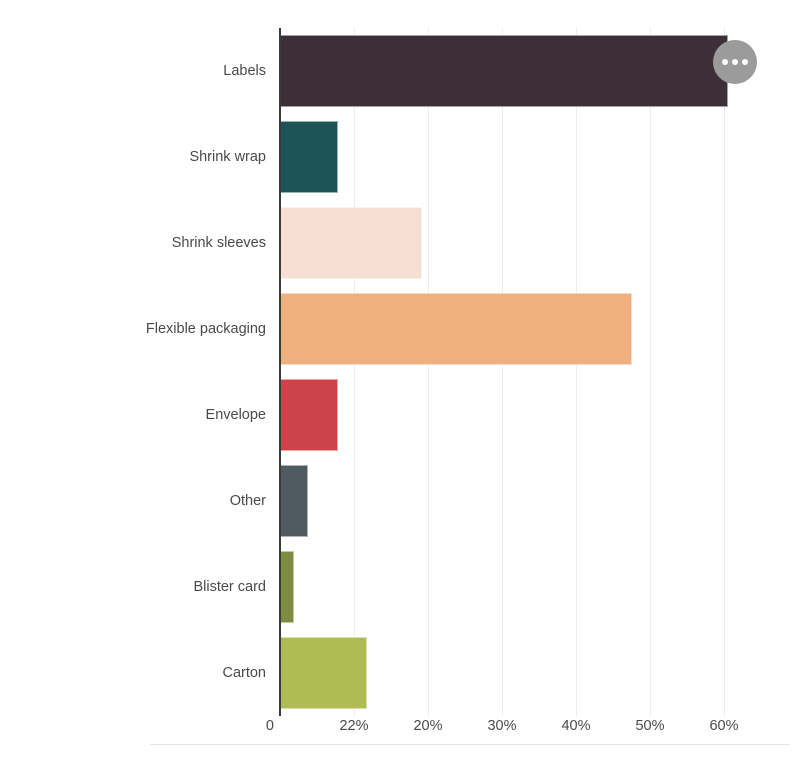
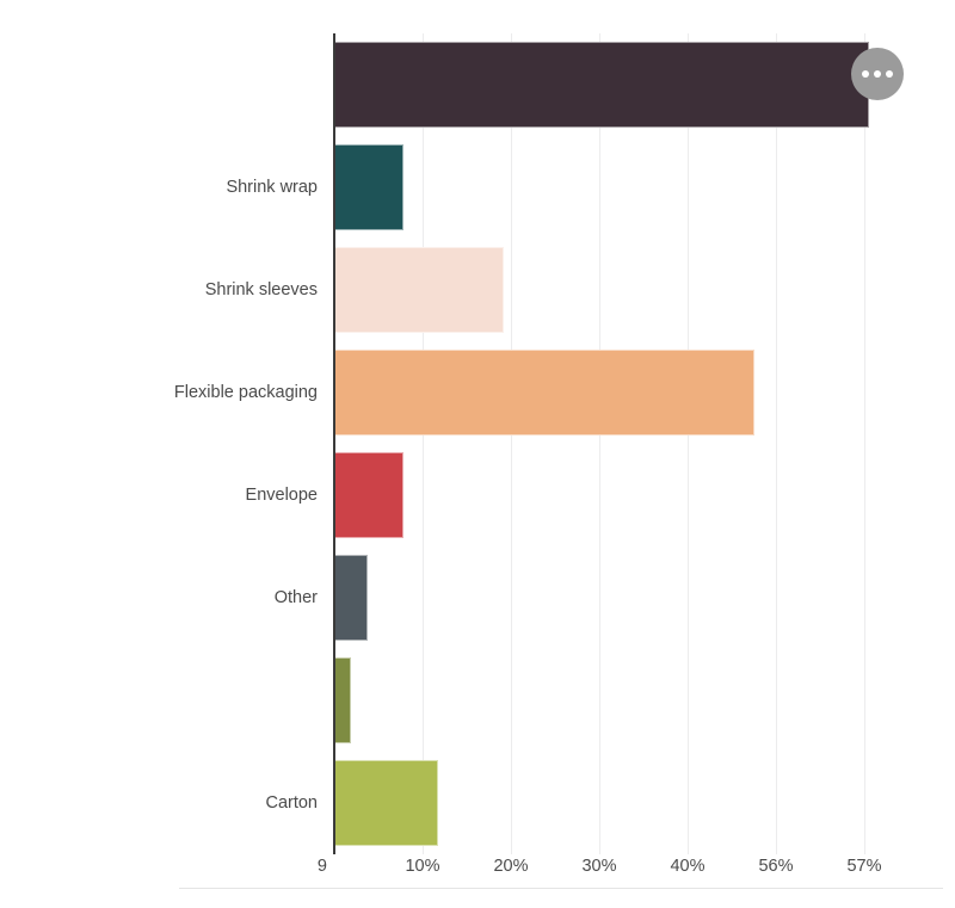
- Labels
  Shrink wrap
  Shrink sleeves
  Flexible packaging
  Envelope
  Other
- Blister card
  Carton
- 0
+ 9
- 22%
+ 10%
  20%
  30%
  40%
- 50%
+ 56%
- 60%
+ 57%
